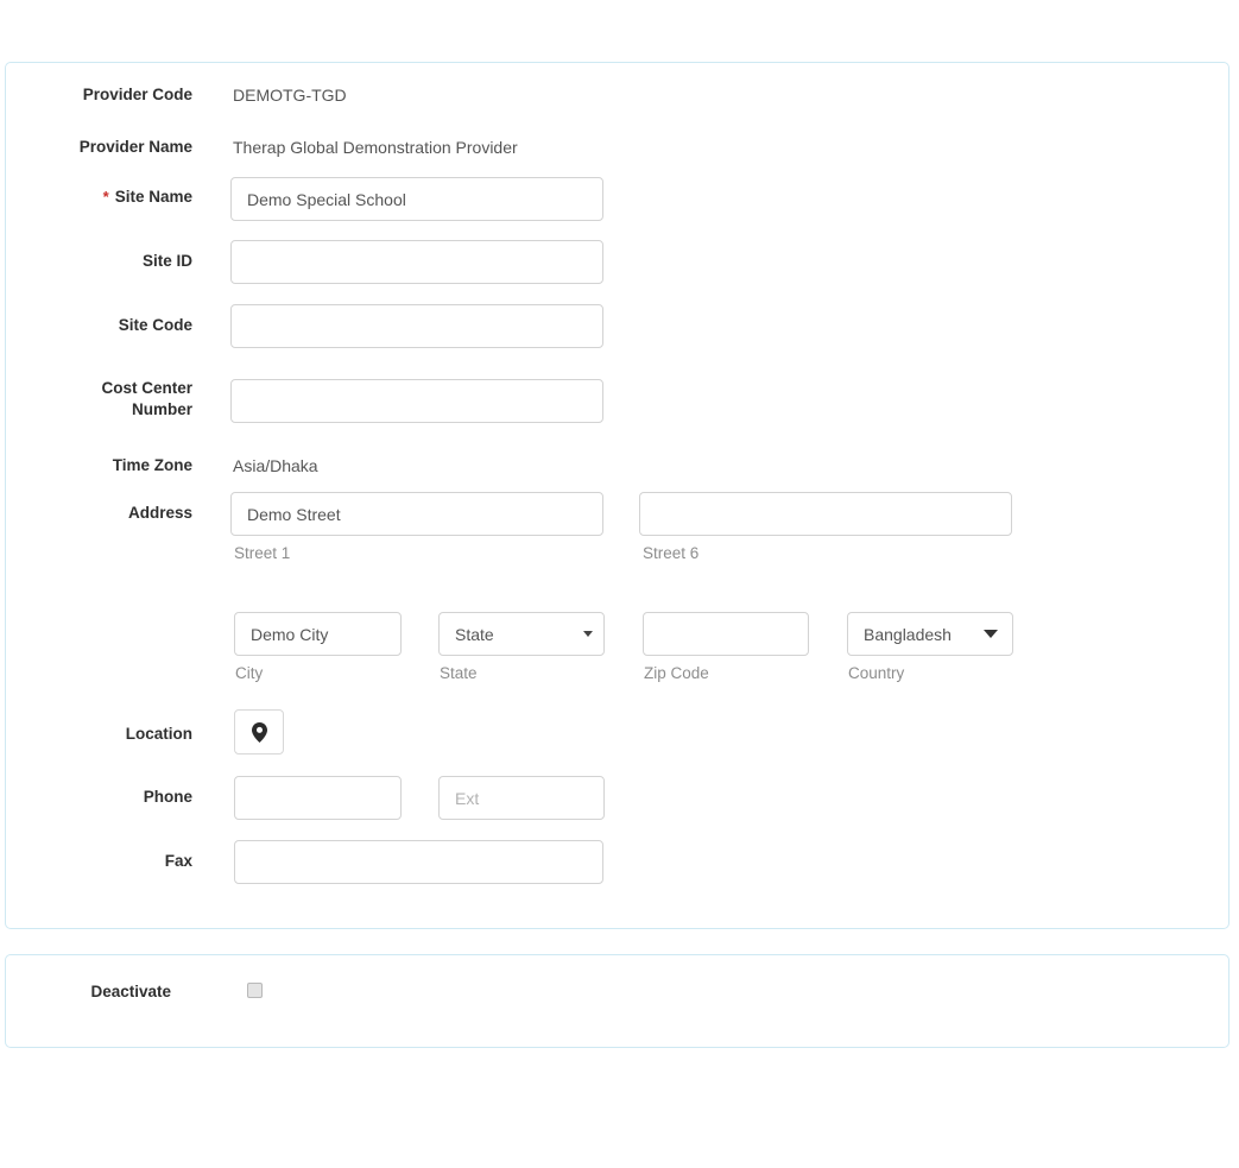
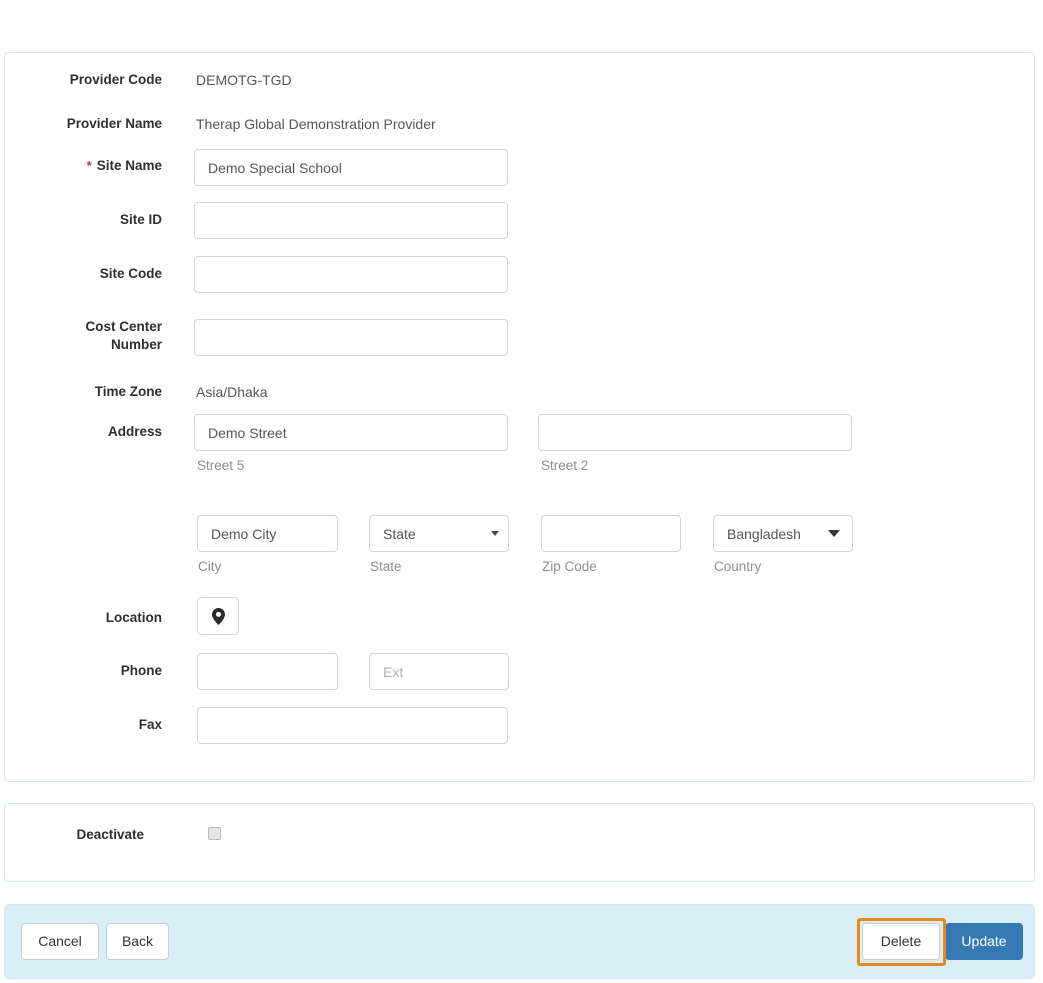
  Provider Code
  DEMOTG-TGD
  Provider Name
  Therap Global Demonstration Provider
  * Site Name
  Demo Special School
  Site ID
  Site Code
  Cost Center
  Number
  Time Zone
  Asia/Dhaka
  Address
  Demo Street
- Street 1
+ Street 5
- Street 6
+ Street 2
  Demo City
  City
  State
  State
  Zip Code
  Bangladesh
  Country
  Location
  Phone
  Ext
  Fax
  Deactivate
+ Cancel
+ Back
+ Delete
+ Update
